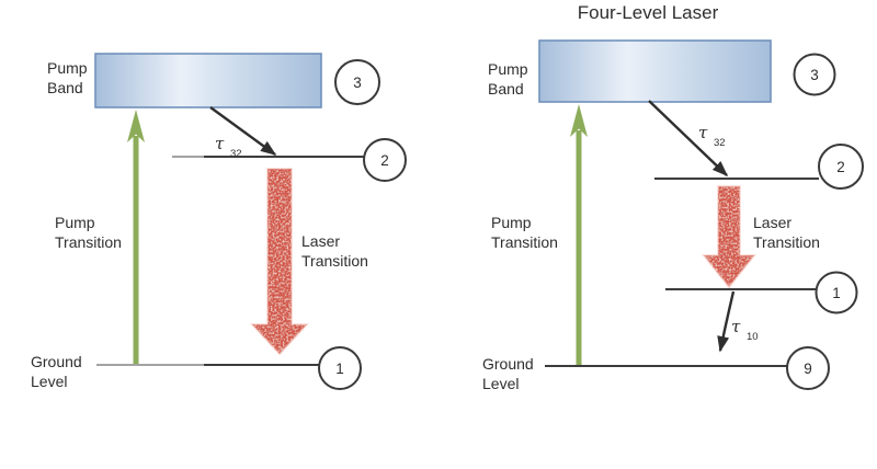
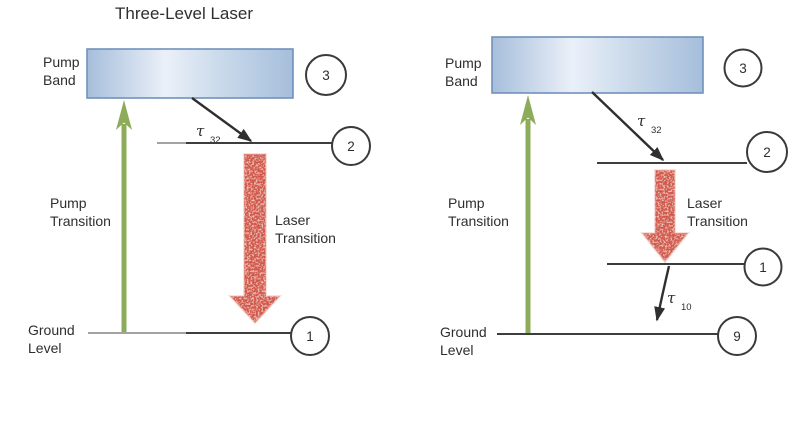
+ Three-Level Laser
  3
  Pump
  Band
  Pump
  Transition
  τ
  32
  2
  Laser
  Transition
  1
  Ground
  Level
- Four-Level Laser
  3
  Pump
  Band
  Pump
  Transition
  τ
  32
  2
  Laser
  Transition
  1
  τ
  10
  9
  Ground
  Level
